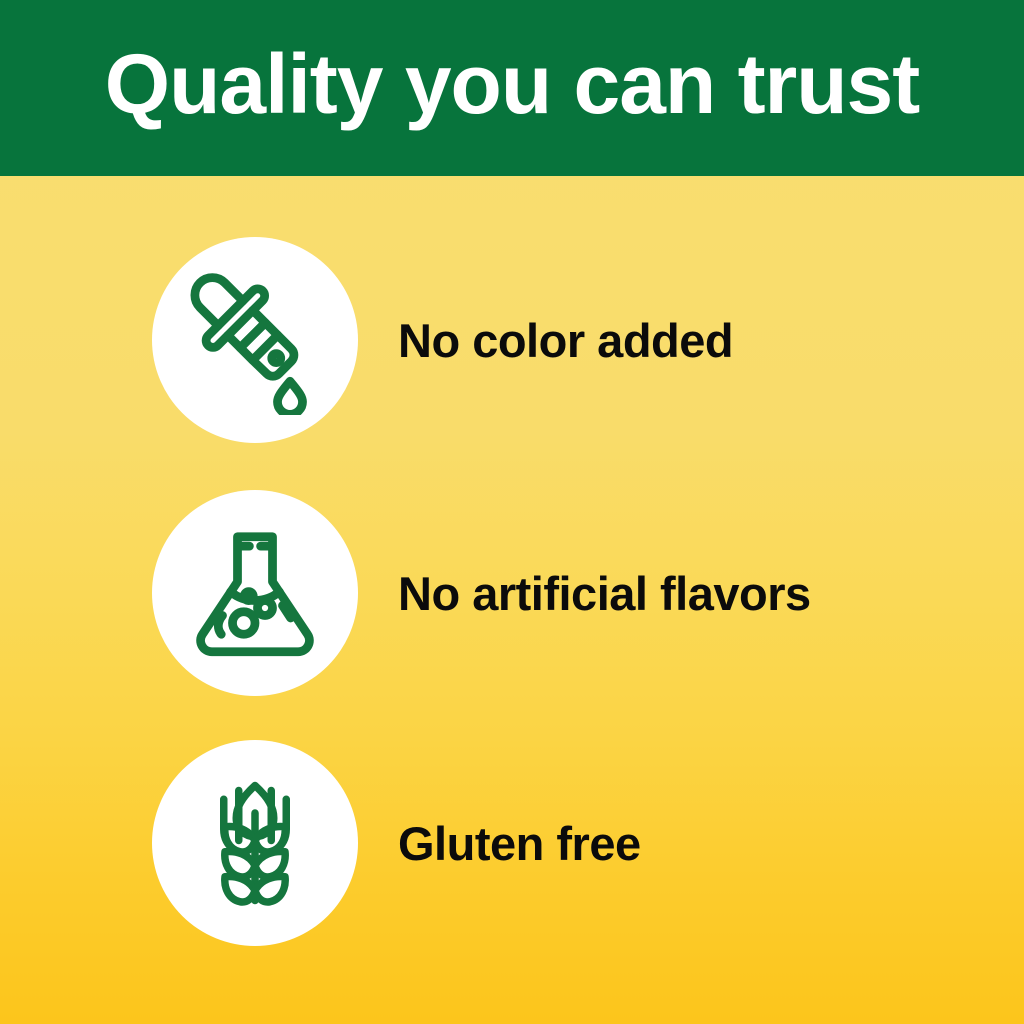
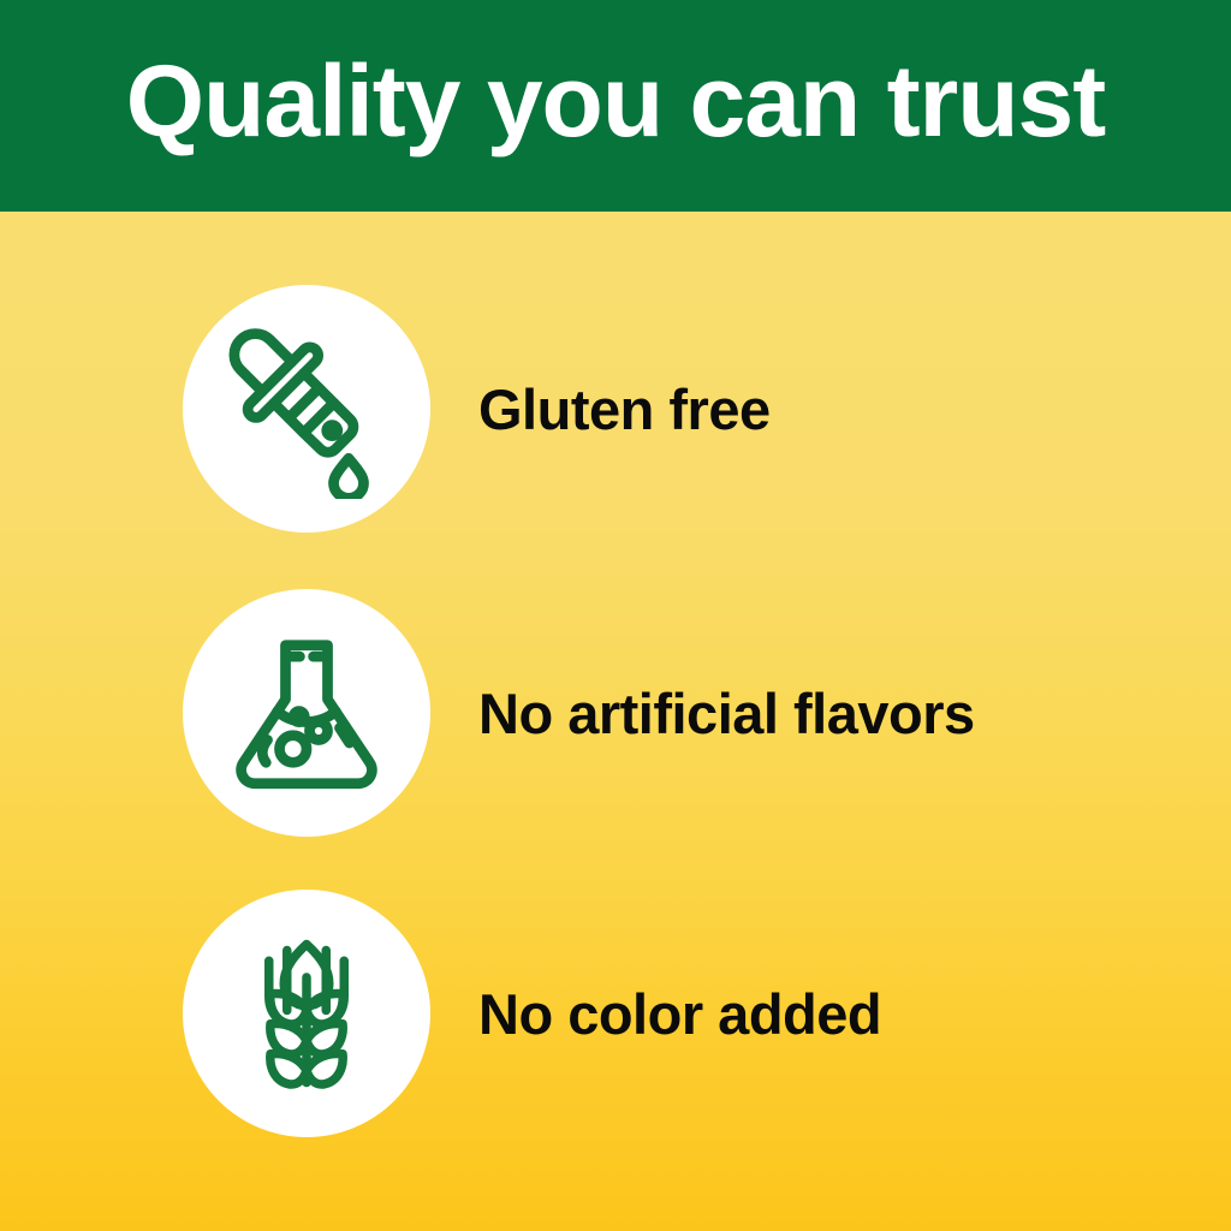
  Quality you can trust
- No color added
+ Gluten free
  No artificial flavors
- Gluten free
+ No color added
